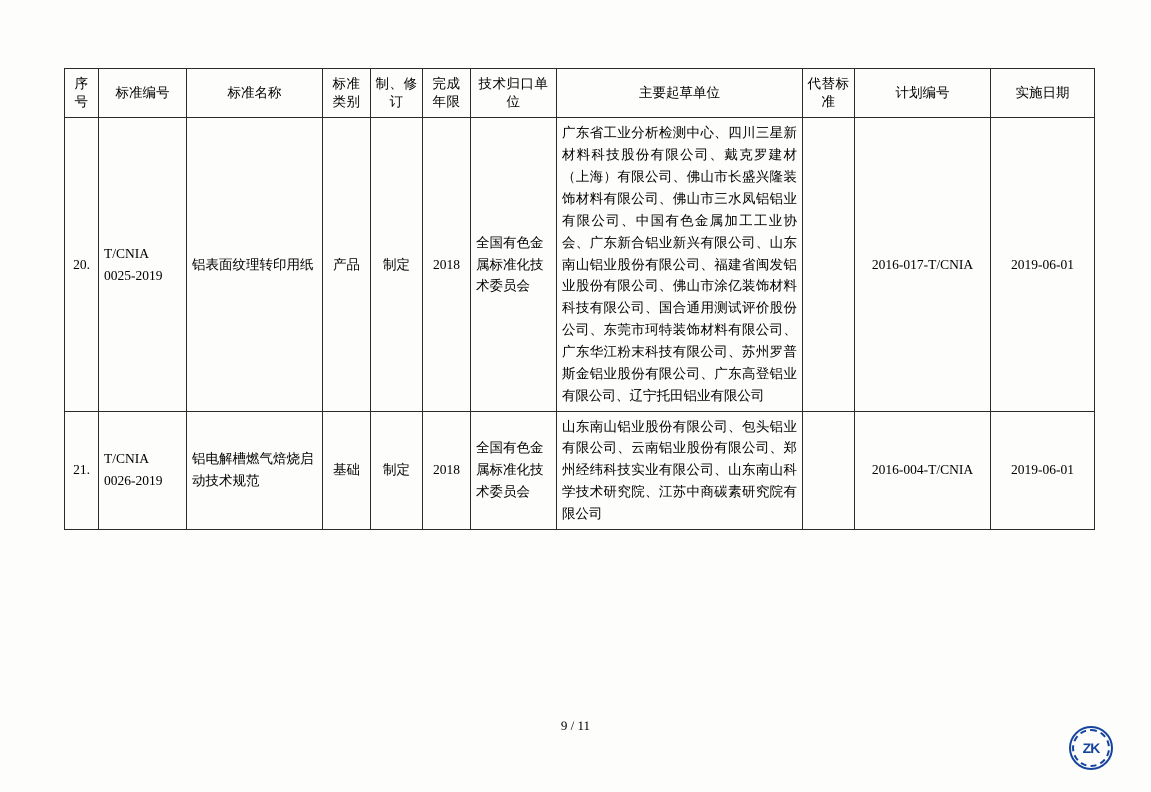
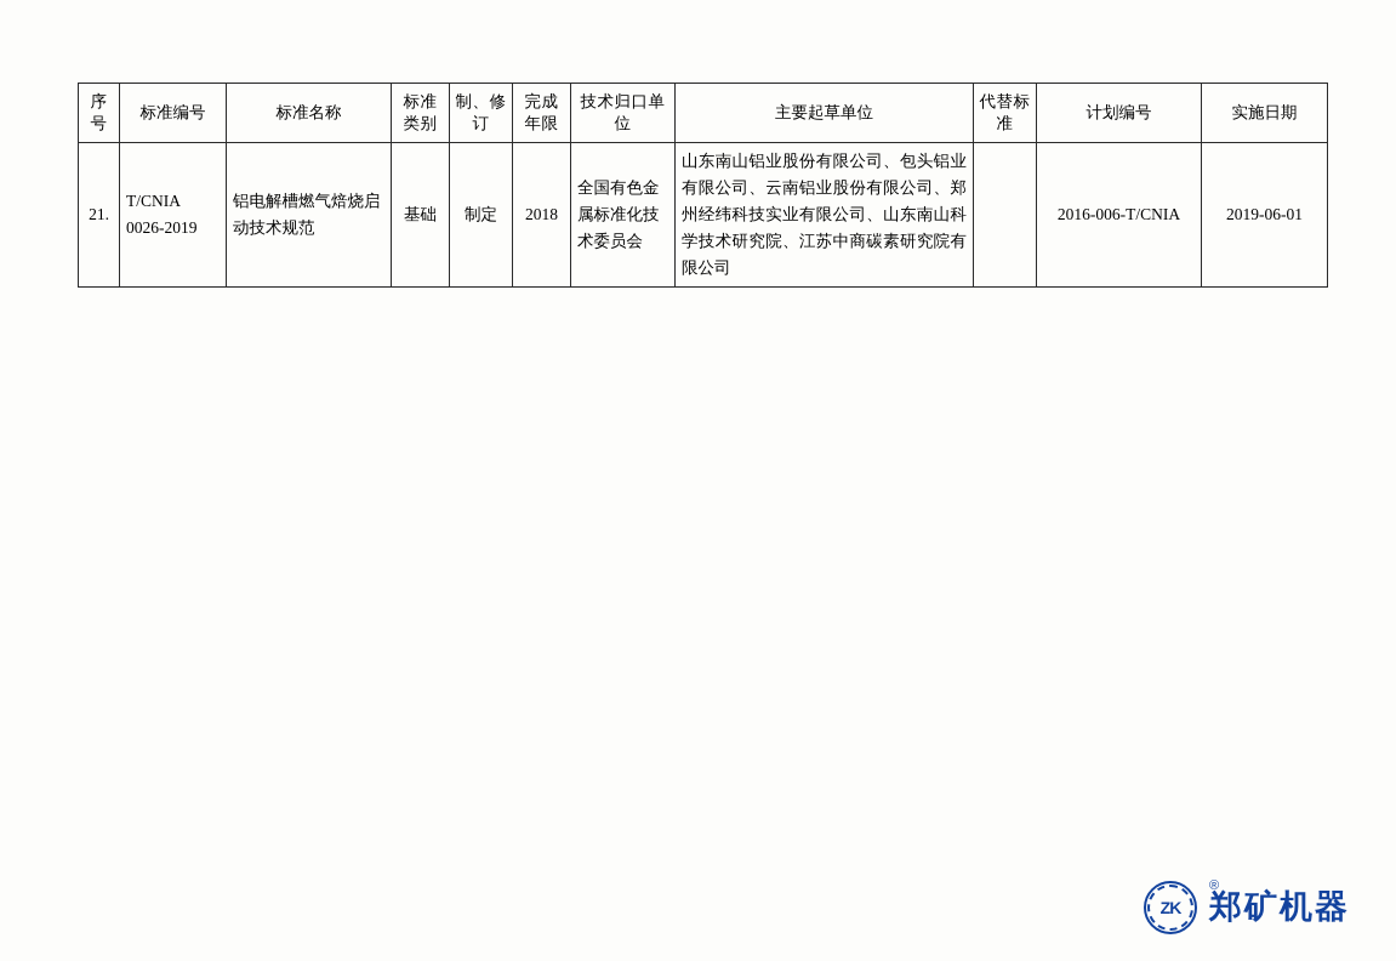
  序号	标准编号	标准名称	标准类别	制、修订	完成年限	技术归口单位	主要起草单位	代替标准	计划编号	实施日期
- 20.	T/CNIA 0025-2019	铝表面纹理转印用纸	产品	制定	2018	全国有色金属标准化技术委员会	广东省工业分析检测中心、四川三星新材料科技股份有限公司、戴克罗建材（上海）有限公司、佛山市长盛兴隆装饰材料有限公司、佛山市三水凤铝铝业有限公司、中国有色金属加工工业协会、广东新合铝业新兴有限公司、山东南山铝业股份有限公司、福建省闽发铝业股份有限公司、佛山市涂亿装饰材料科技有限公司、国合通用测试评价股份公司、东莞市珂特装饰材料有限公司、广东华江粉末科技有限公司、苏州罗普斯金铝业股份有限公司、广东高登铝业有限公司、辽宁托田铝业有限公司		2016-017-T/CNIA	2019-06-01
- 21.	T/CNIA 0026-2019	铝电解槽燃气焙烧启动技术规范	基础	制定	2018	全国有色金属标准化技术委员会	山东南山铝业股份有限公司、包头铝业有限公司、云南铝业股份有限公司、郑州经纬科技实业有限公司、山东南山科学技术研究院、江苏中商碳素研究院有限公司		2016-004-T/CNIA	2019-06-01
+ 21.	T/CNIA 0026-2019	铝电解槽燃气焙烧启动技术规范	基础	制定	2018	全国有色金属标准化技术委员会	山东南山铝业股份有限公司、包头铝业有限公司、云南铝业股份有限公司、郑州经纬科技实业有限公司、山东南山科学技术研究院、江苏中商碳素研究院有限公司		2016-006-T/CNIA	2019-06-01
- 9 / 11
  ZK
+ ®
+ 郑矿机器
